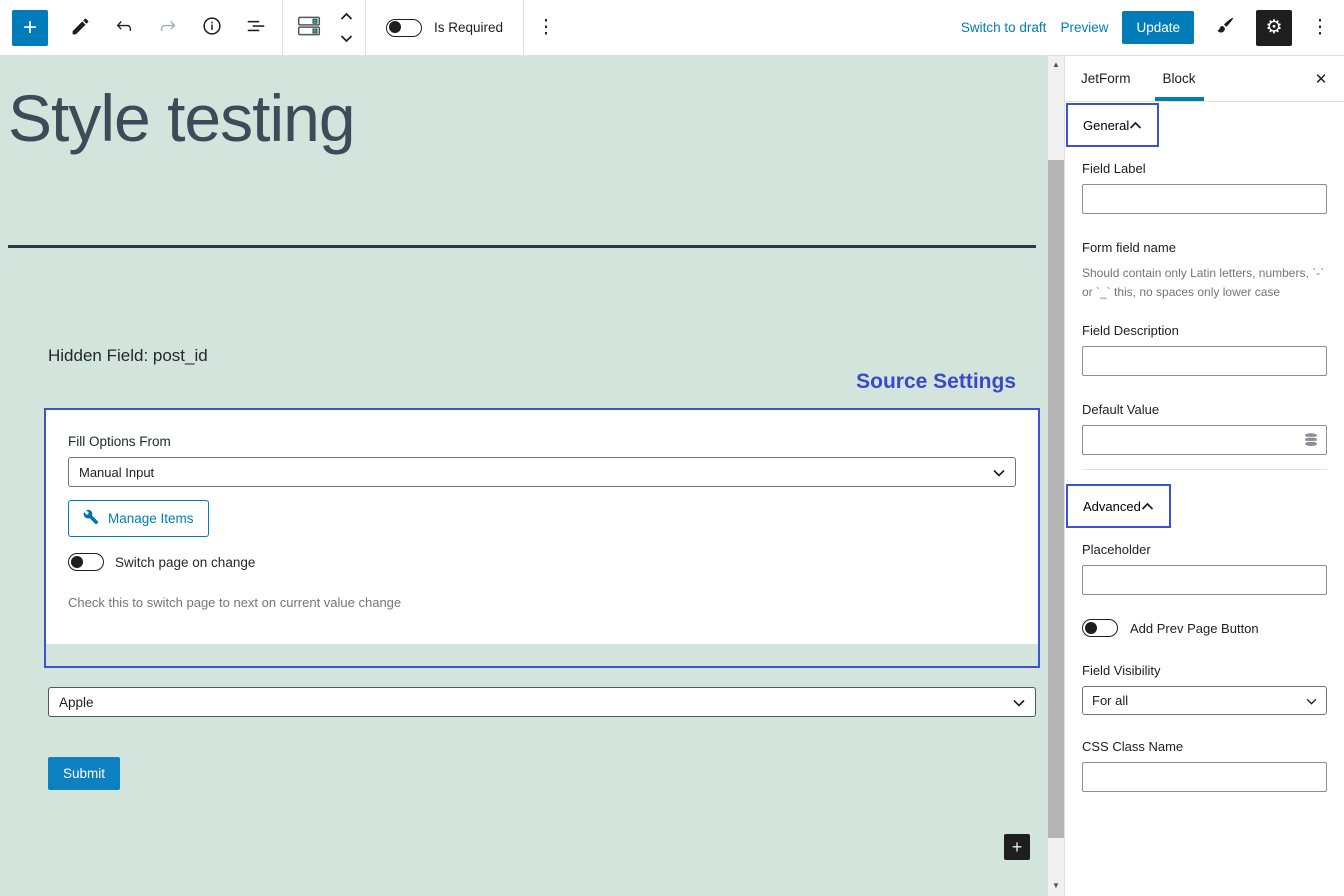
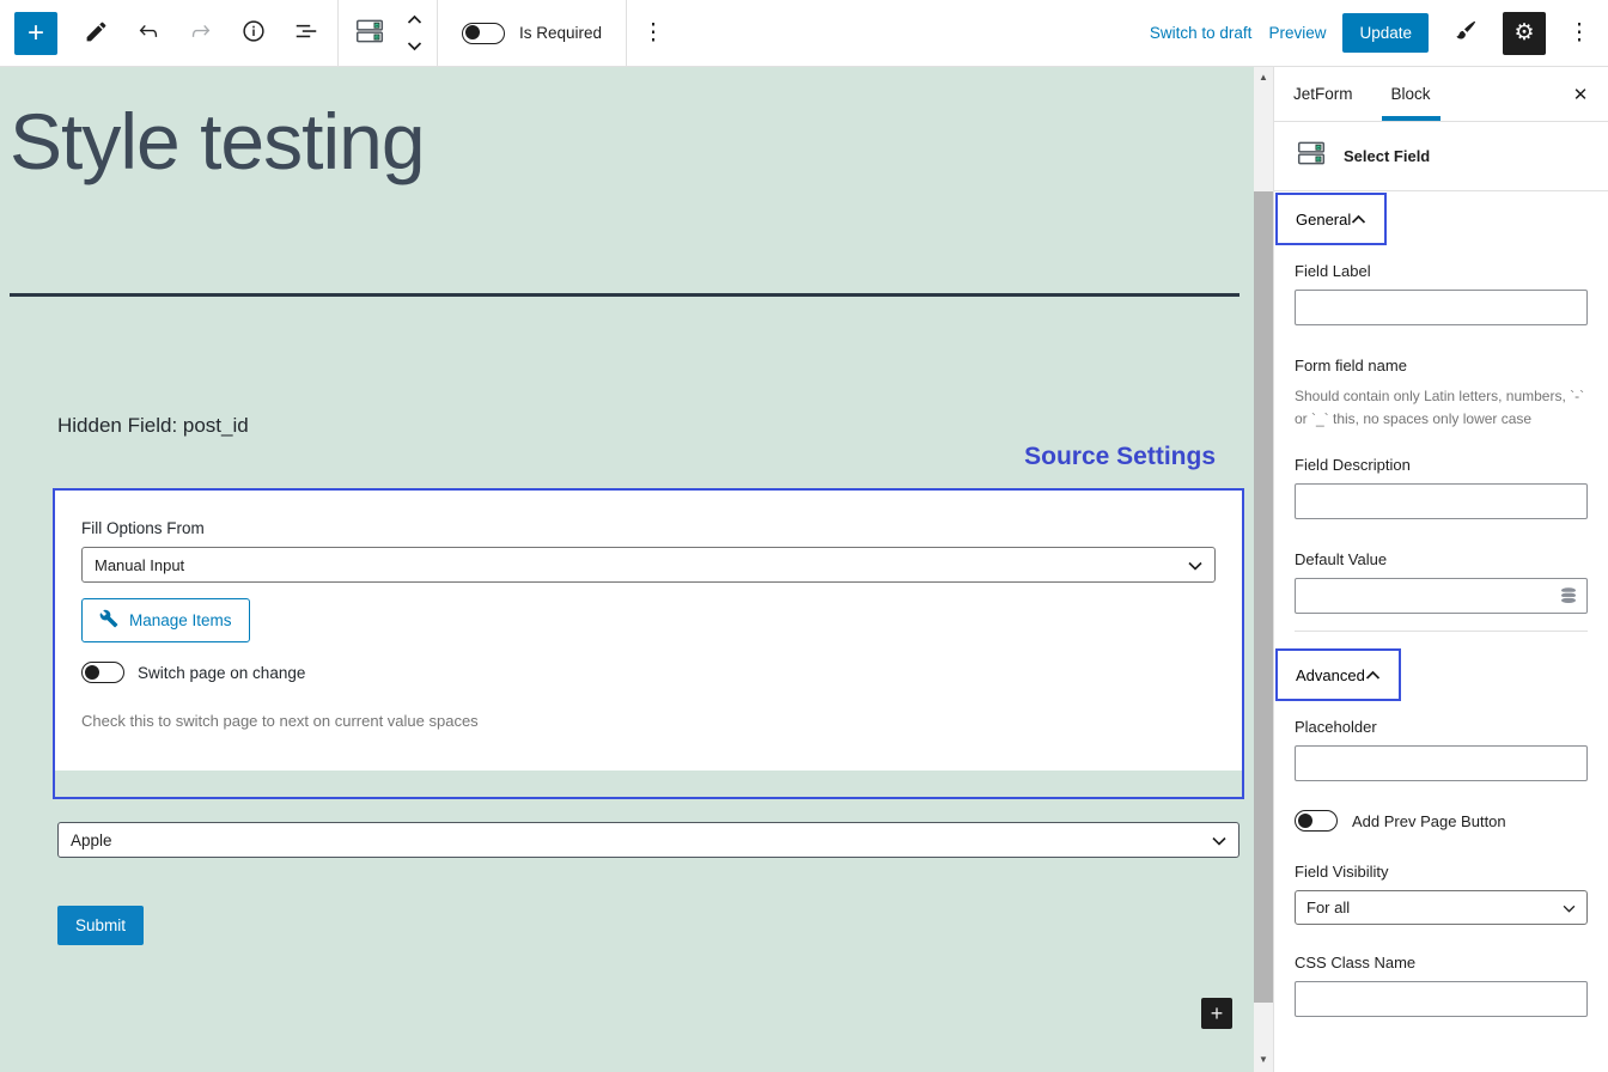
  +
  Is Required
  ⋮
  Switch to draft
  Preview
  Update
  ⚙
  ⋮
  Style testing
  Hidden Field: post_id
  Source Settings
  Fill Options From
  Manual Input
  Manage Items
  Switch page on change
- Check this to switch page to next on current value change
+ Check this to switch page to next on current value spaces
  Apple
  Submit
  +
  ▲
  ▼
  JetForm
  Block
  ✕
+ Select Field
  General
  Field Label
  Form field name
  Should contain only Latin letters, numbers, `-` or `_` this, no spaces only lower case
  Field Description
  Default Value
  Advanced
  Placeholder
  Add Prev Page Button
  Field Visibility
  For all
  CSS Class Name
